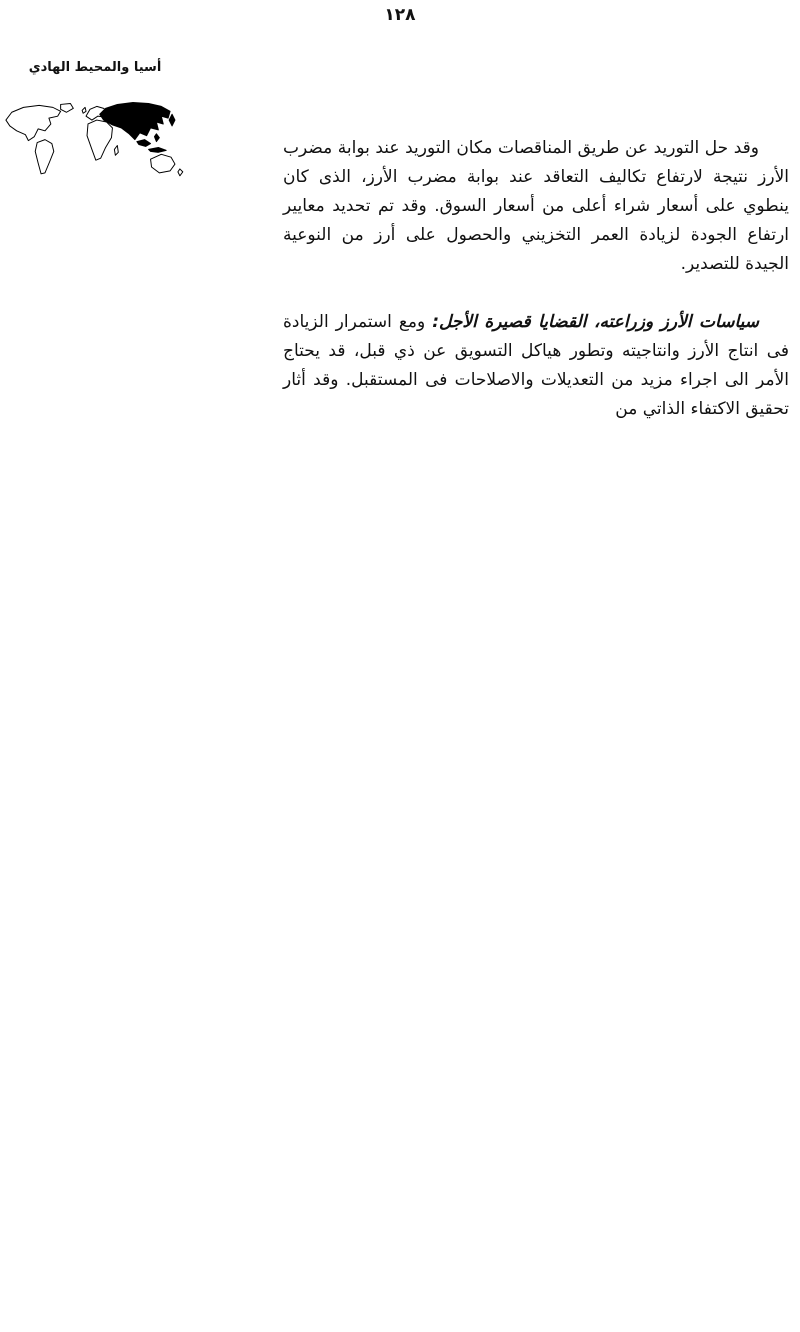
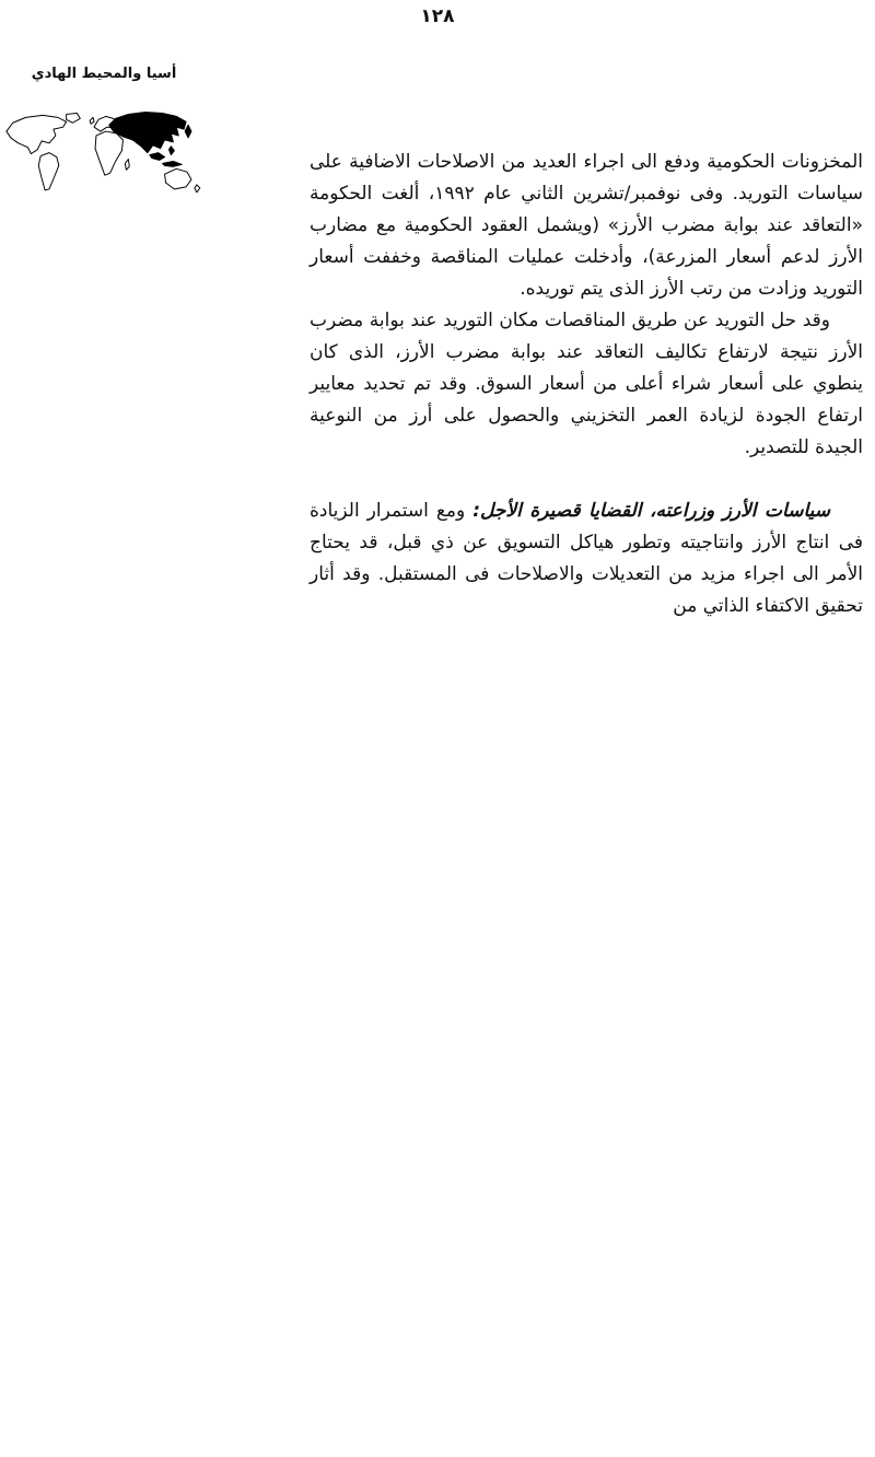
  ١٢٨
  أسيا والمحيط الهادي
+ المخزونات الحكومية ودفع الى اجراء العديد من الاصلاحات الاضافية على سياسات التوريد. وفى نوفمبر/تشرين الثاني عام ١٩٩٢، ألغت الحكومة «التعاقد عند بوابة مضرب الأرز» (ويشمل العقود الحكومية مع مضارب الأرز لدعم أسعار المزرعة)، وأدخلت عمليات المناقصة وخففت أسعار التوريد وزادت من رتب الأرز الذى يتم توريده.
  وقد حل التوريد عن طريق المناقصات مكان التوريد عند بوابة مضرب الأرز نتيجة لارتفاع تكاليف التعاقد عند بوابة مضرب الأرز، الذى كان ينطوي على أسعار شراء أعلى من أسعار السوق. وقد تم تحديد معايير ارتفاع الجودة لزيادة العمر التخزيني والحصول على أرز من النوعية الجيدة للتصدير.
  سياسات الأرز وزراعته، القضايا قصيرة الأجل: ومع استمرار الزيادة فى انتاج الأرز وانتاجيته وتطور هياكل التسويق عن ذي قبل، قد يحتاج الأمر الى اجراء مزيد من التعديلات والاصلاحات فى المستقبل. وقد أثار تحقيق الاكتفاء الذاتي من
